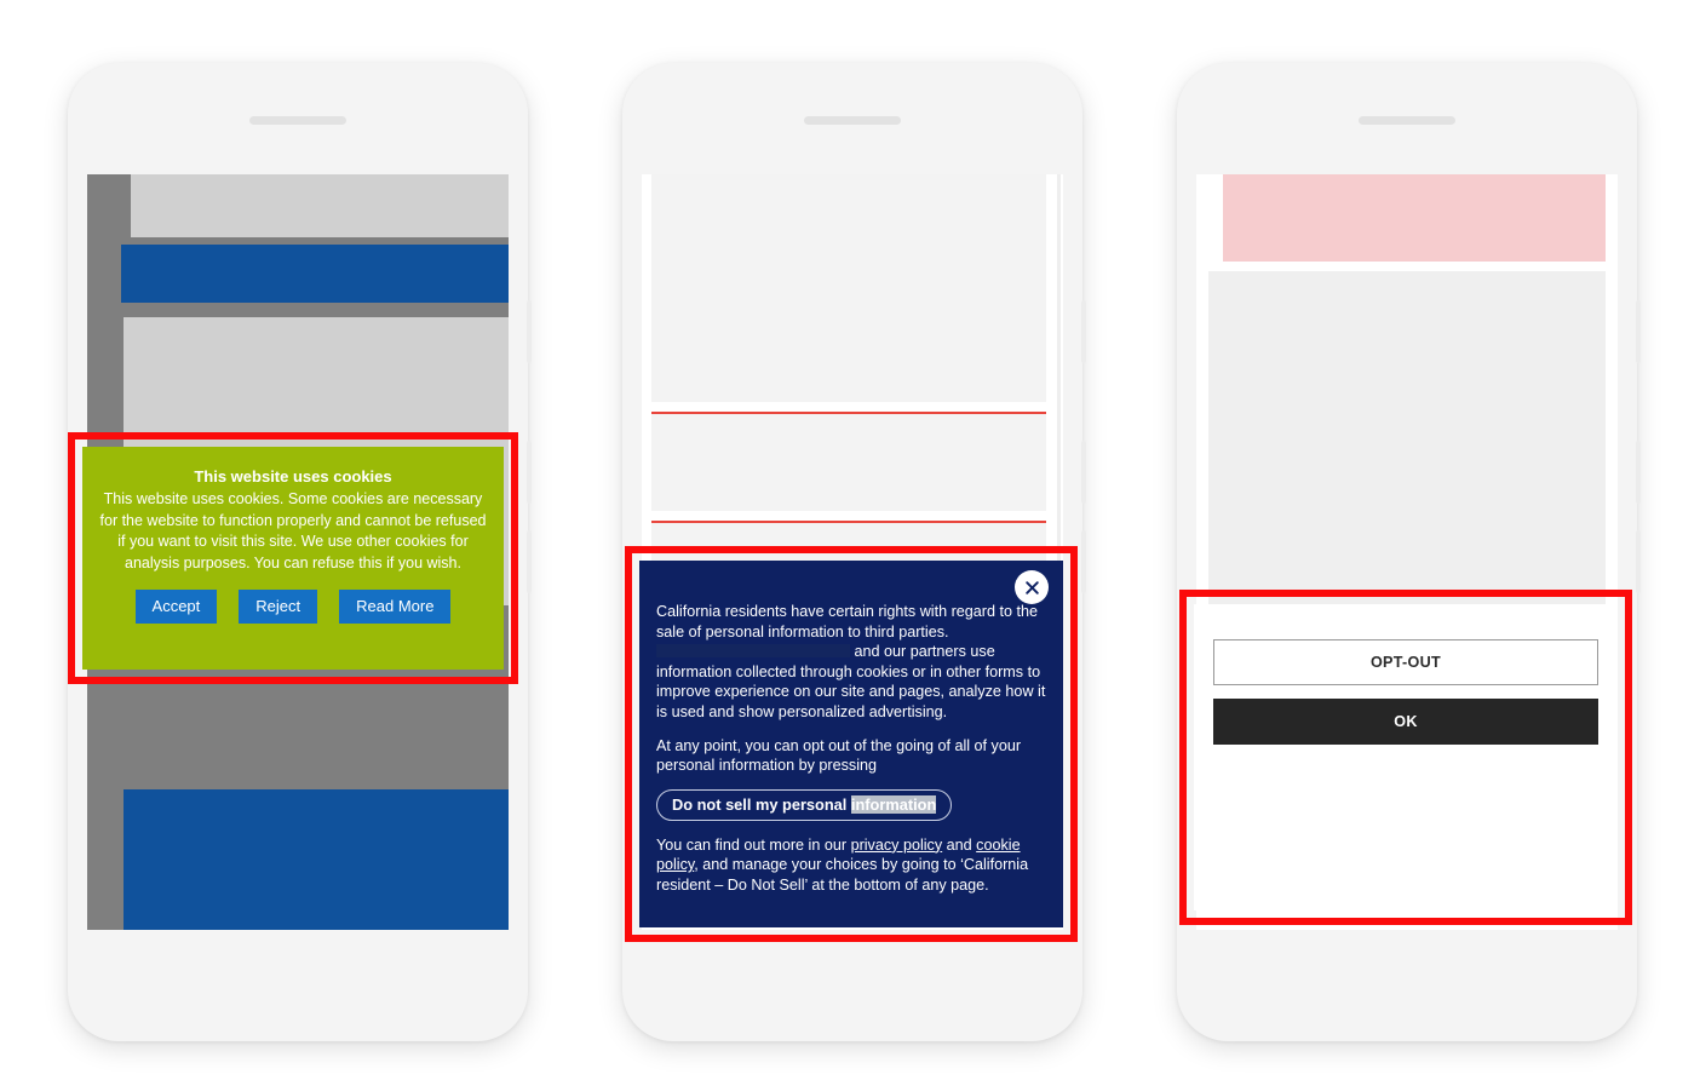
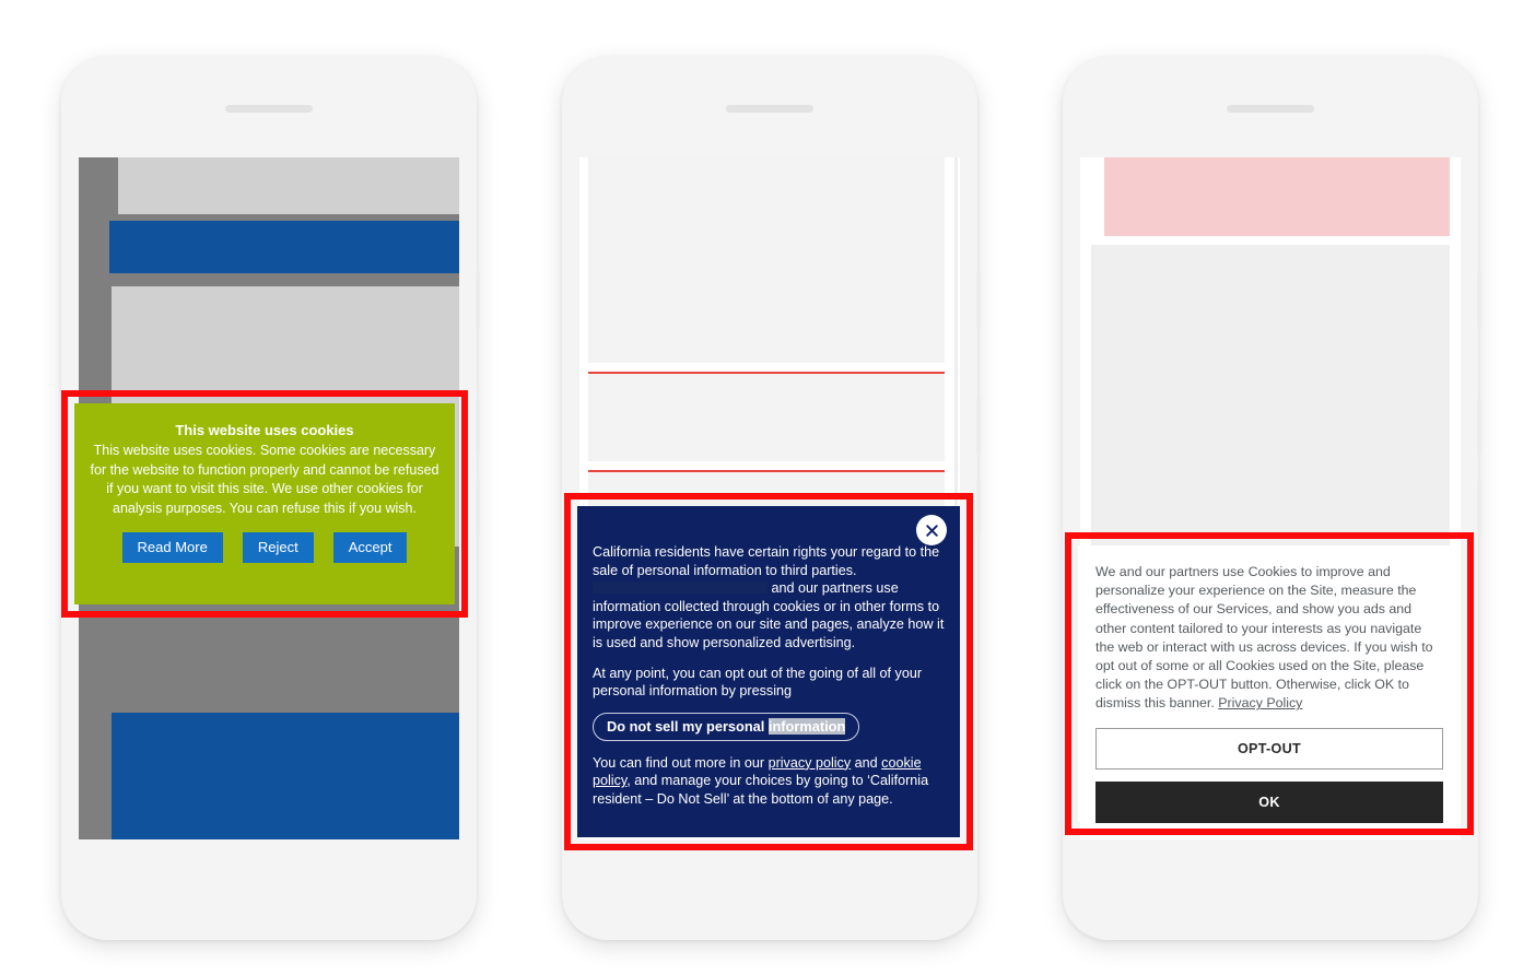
  This website uses cookies
  This website uses cookies. Some cookies are necessary for the website to function properly and cannot be refused if you want to visit this site. We use other cookies for analysis purposes. You can refuse this if you wish.
- Accept
+ Read More
  Reject
- Read More
+ Accept
- California residents have certain rights with regard to the sale of personal information to third parties. and our partners use information collected through cookies or in other forms to improve experience on our site and pages, analyze how it is used and show personalized advertising.
+ California residents have certain rights your regard to the sale of personal information to third parties. and our partners use information collected through cookies or in other forms to improve experience on our site and pages, analyze how it is used and show personalized advertising.
  At any point, you can opt out of the going of all of your personal information by pressing
  Do not sell my personal information
  You can find out more in our privacy policy and cookie policy, and manage your choices by going to ‘California resident – Do Not Sell’ at the bottom of any page.
+ We and our partners use Cookies to improve and personalize your experience on the Site, measure the effectiveness of our Services, and show you ads and other content tailored to your interests as you navigate the web or interact with us across devices. If you wish to opt out of some or all Cookies used on the Site, please click on the OPT-OUT button. Otherwise, click OK to dismiss this banner. Privacy Policy
  OPT-OUT
  OK
